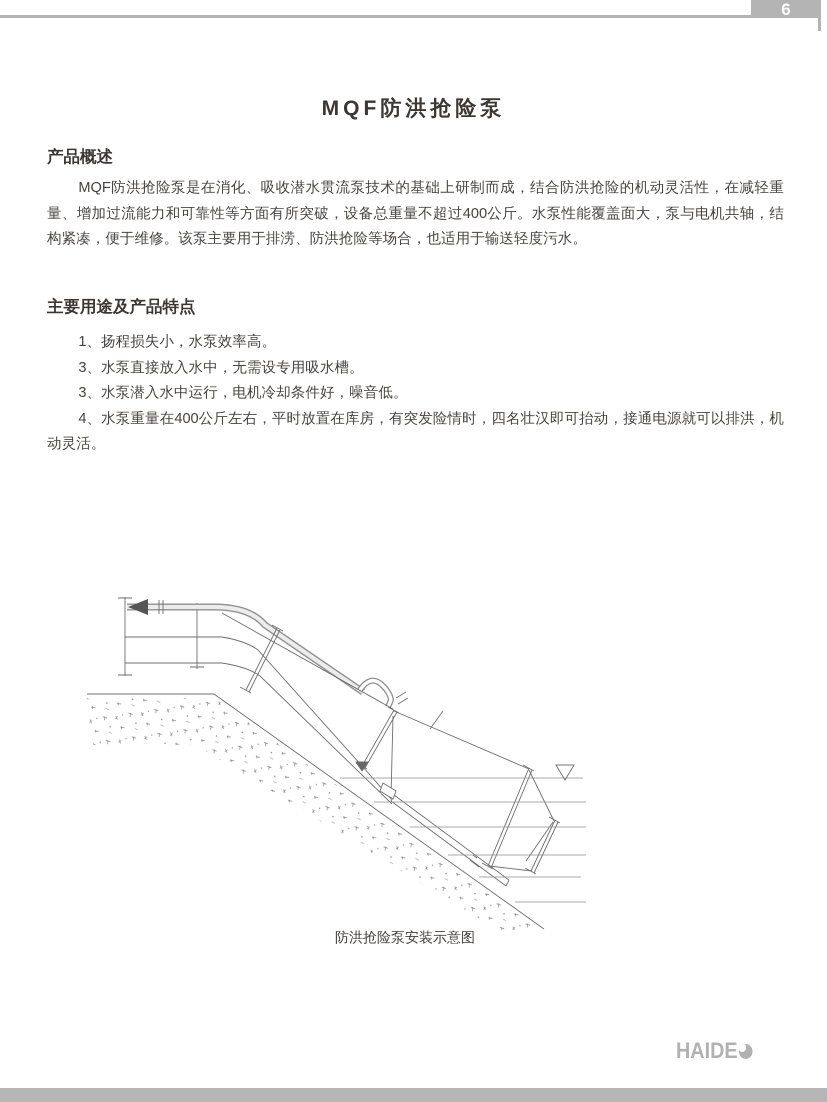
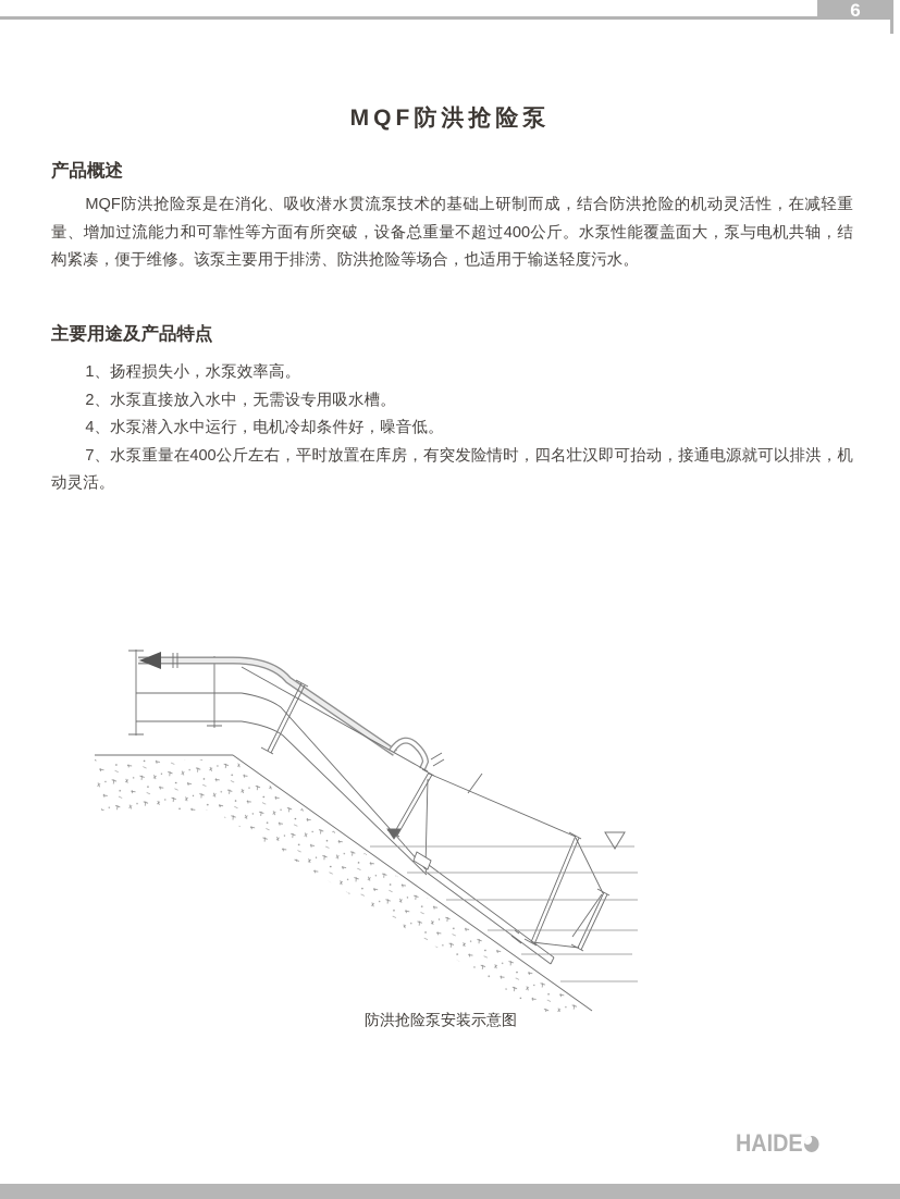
  6
  MQF防洪抢险泵
  产品概述
  MQF防洪抢险泵是在消化、吸收潜水贯流泵技术的基础上研制而成，结合防洪抢险的机动灵活性，在减轻重量、增加过流能力和可靠性等方面有所突破，设备总重量不超过400公斤。水泵性能覆盖面大，泵与电机共轴，结构紧凑，便于维修。该泵主要用于排涝、防洪抢险等场合，也适用于输送轻度污水。
  主要用途及产品特点
  1、扬程损失小，水泵效率高。
- 3、水泵直接放入水中，无需设专用吸水槽。
+ 2、水泵直接放入水中，无需设专用吸水槽。
- 3、水泵潜入水中运行，电机冷却条件好，噪音低。
+ 4、水泵潜入水中运行，电机冷却条件好，噪音低。
- 4、水泵重量在400公斤左右，平时放置在库房，有突发险情时，四名壮汉即可抬动，接通电源就可以排洪，机动灵活。
+ 7、水泵重量在400公斤左右，平时放置在库房，有突发险情时，四名壮汉即可抬动，接通电源就可以排洪，机动灵活。
  防洪抢险泵安装示意图
  HAIDE
